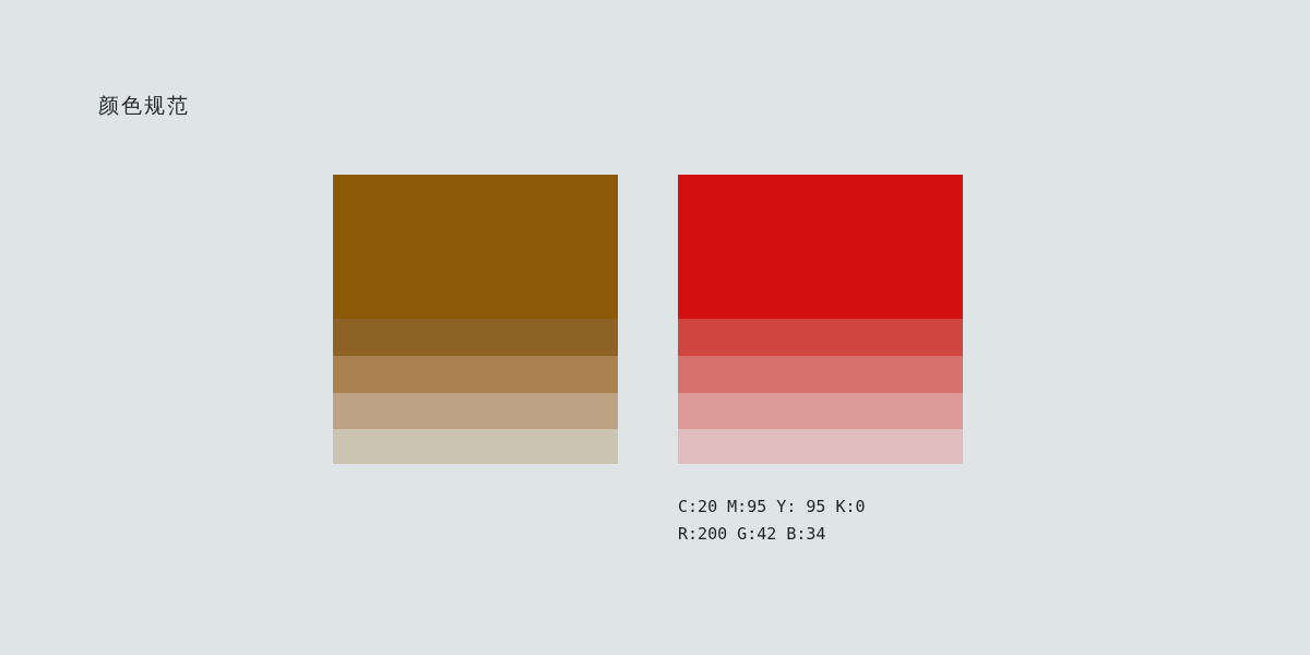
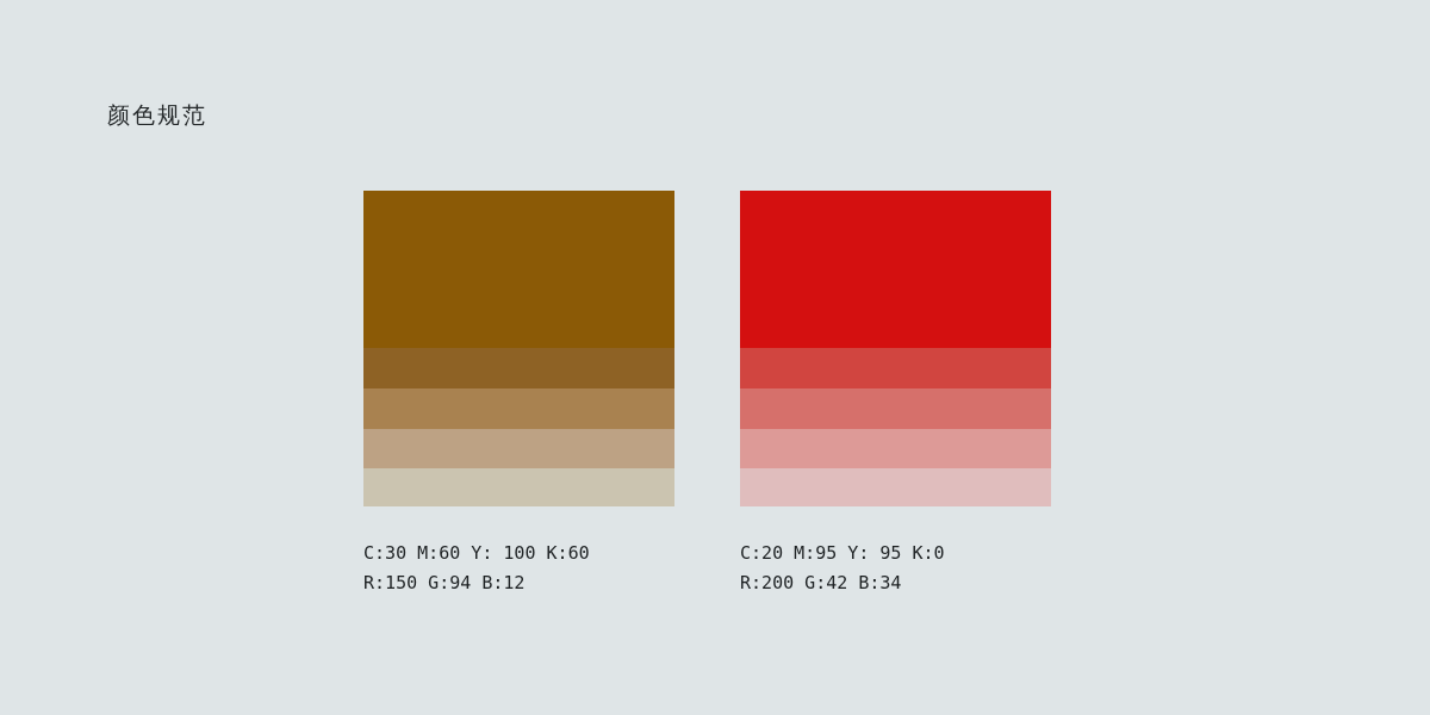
  颜色规范
+ C:30 M:60 Y: 100 K:60
+ R:150 G:94 B:12
  C:20 M:95 Y: 95 K:0
  R:200 G:42 B:34
